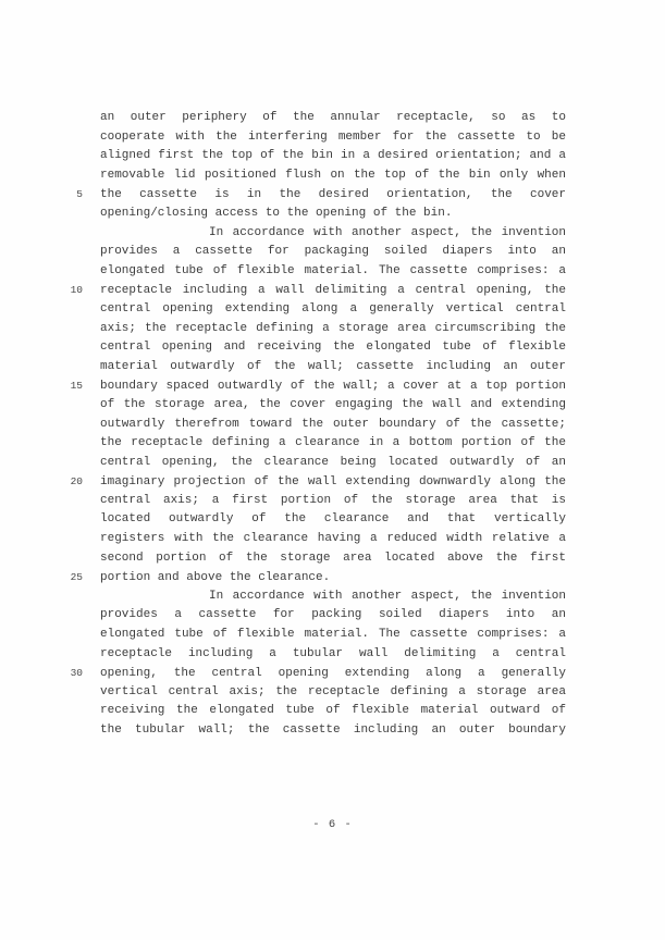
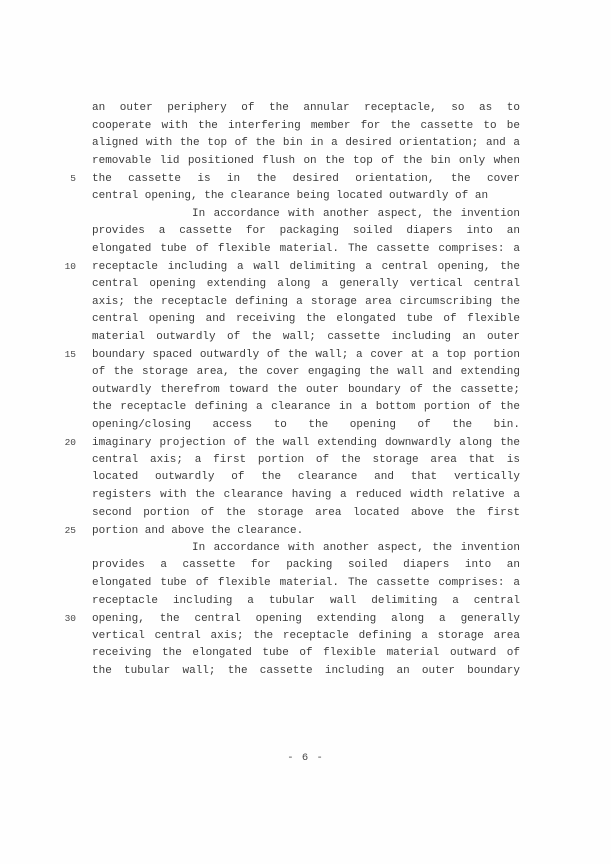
  an outer periphery of the annular receptacle, so as to
  cooperate with the interfering member for the cassette to be
- aligned first the top of the bin in a desired orientation; and a
+ aligned with the top of the bin in a desired orientation; and a
  removable lid positioned flush on the top of the bin only when
  5
  the cassette is in the desired orientation, the cover
- opening/closing access to the opening of the bin.
+ central opening, the clearance being located outwardly of an
  In accordance with another aspect, the invention
  provides a cassette for packaging soiled diapers into an
  elongated tube of flexible material. The cassette comprises: a
  10
  receptacle including a wall delimiting a central opening, the
  central opening extending along a generally vertical central
  axis; the receptacle defining a storage area circumscribing the
  central opening and receiving the elongated tube of flexible
  material outwardly of the wall; cassette including an outer
  15
  boundary spaced outwardly of the wall; a cover at a top portion
  of the storage area, the cover engaging the wall and extending
  outwardly therefrom toward the outer boundary of the cassette;
  the receptacle defining a clearance in a bottom portion of the
- central opening, the clearance being located outwardly of an
+ opening/closing access to the opening of the bin.
  20
  imaginary projection of the wall extending downwardly along the
  central axis; a first portion of the storage area that is
  located outwardly of the clearance and that vertically
  registers with the clearance having a reduced width relative a
  second portion of the storage area located above the first
  25
  portion and above the clearance.
  In accordance with another aspect, the invention
  provides a cassette for packing soiled diapers into an
  elongated tube of flexible material. The cassette comprises: a
  receptacle including a tubular wall delimiting a central
  30
  opening, the central opening extending along a generally
  vertical central axis; the receptacle defining a storage area
  receiving the elongated tube of flexible material outward of
  the tubular wall; the cassette including an outer boundary
  - 6 -
